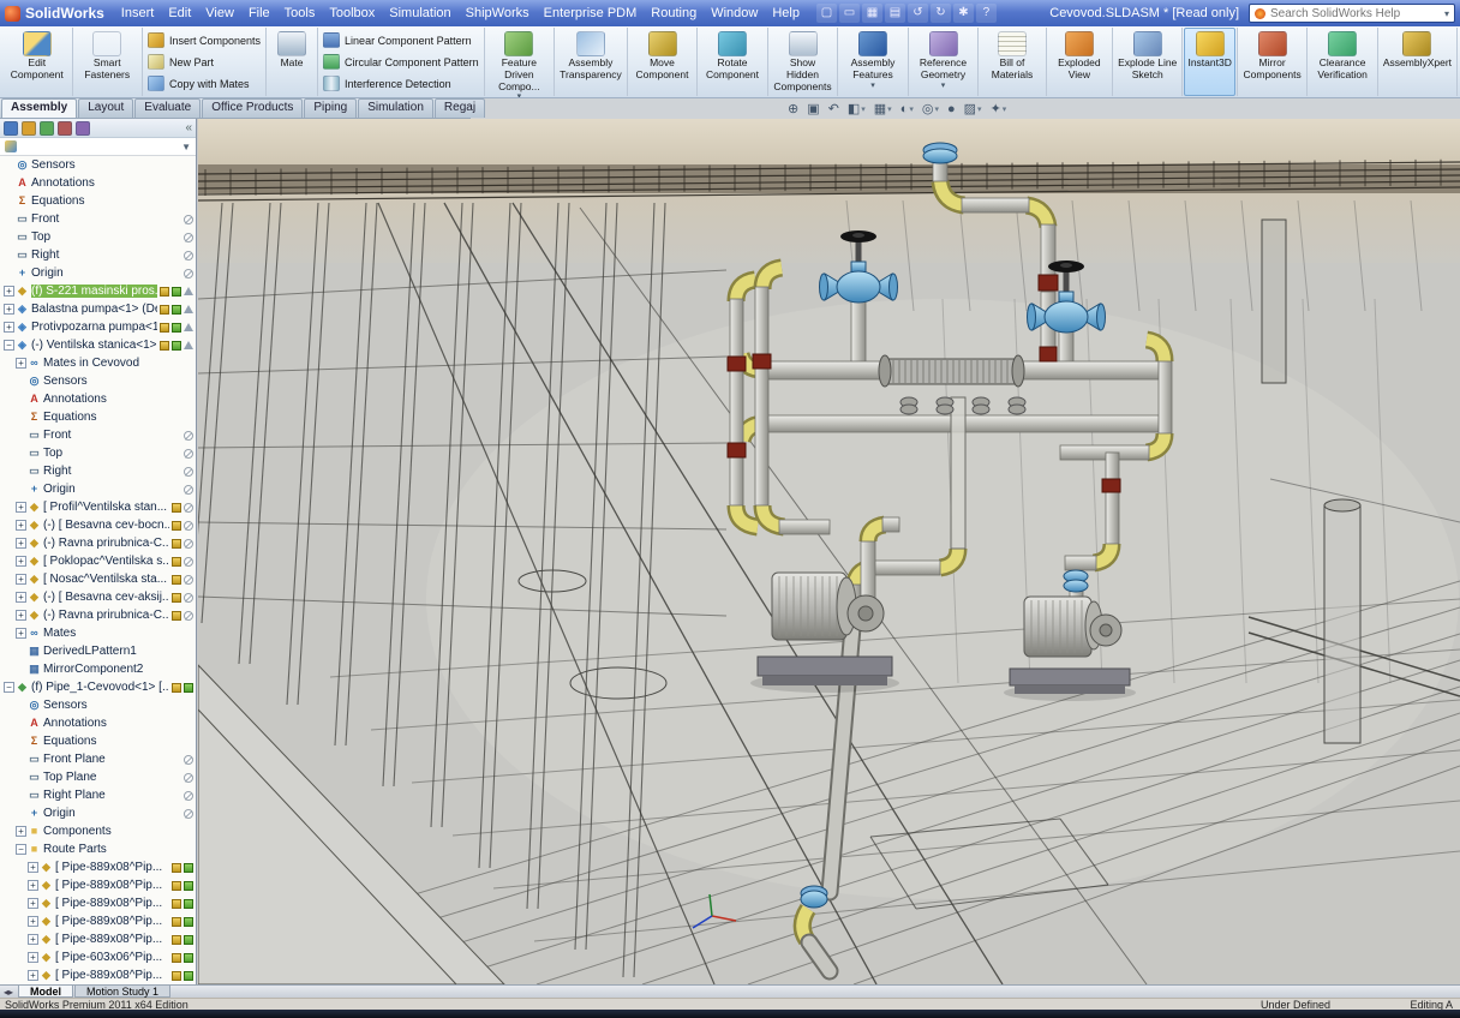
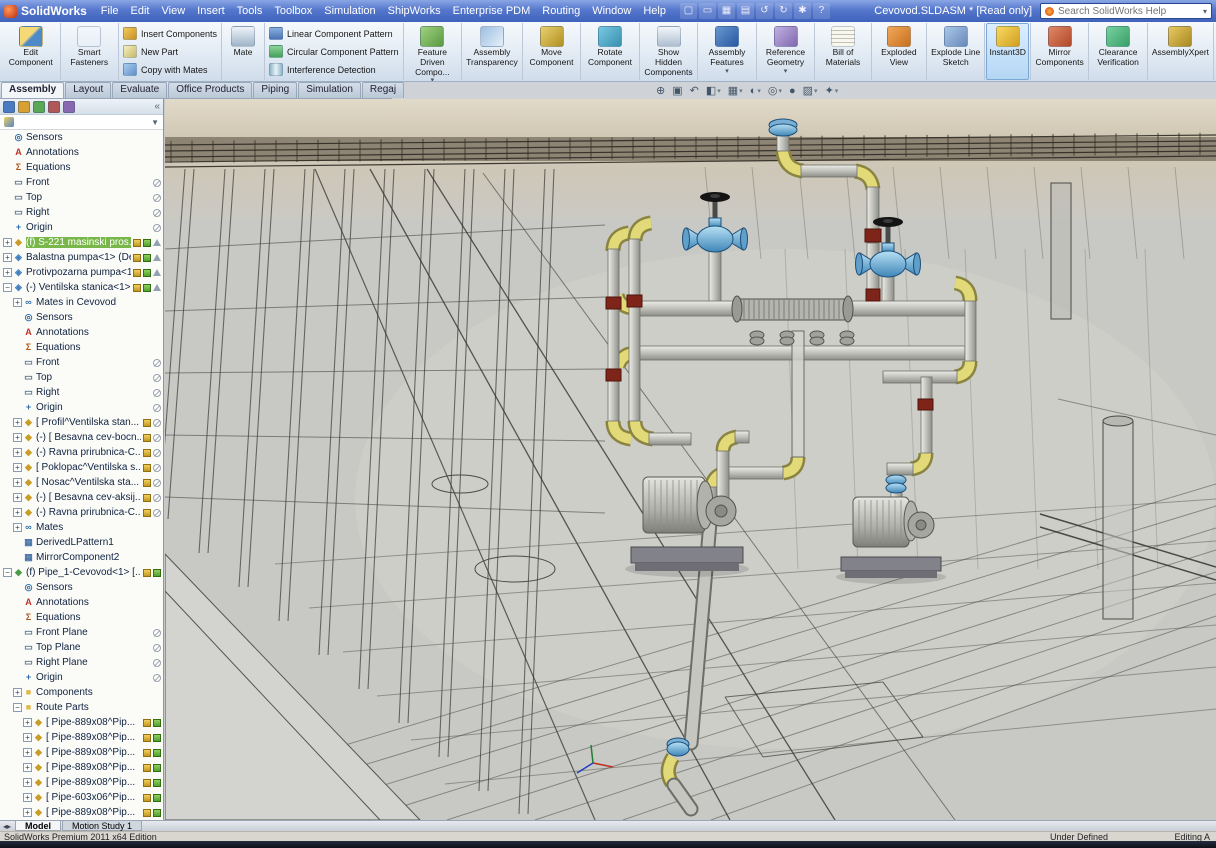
  SolidWorks
- Insert
+ File
  Edit
  View
- File
+ Insert
  Tools
  Toolbox
  Simulation
  ShipWorks
  Enterprise PDM
  Routing
  Window
  Help
  ▢
  ▭
  ▦
  ▤
  ↺
  ↻
  ✱
  ?
  Cevovod.SLDASM * [Read only]
  Search SolidWorks Help
  ▾
  Edit Component
  Smart Fasteners
  Insert Components
  New Part
  Copy with Mates
  Mate
  Linear Component Pattern
  Circular Component Pattern
  Interference Detection
  Feature Driven Compo...
  Assembly Transparency
  Move Component
  Rotate Component
  Show Hidden Components
  Assembly Features
  Reference Geometry
  Bill of Materials
  Exploded View
  Explode Line Sketch
  Instant3D
  Mirror Components
  Clearance Verification
  AssemblyXpert
  Assembly
  Layout
  Evaluate
  Office Products
  Piping
  Simulation
  Regaj
  ⊕
  ▣
  ↶
  ◧
  ▦
  ◐
  ◎
  ●
  ▨
  ✦
  «
  ▼
  ◎
  Sensors
  A
  Annotations
  Σ
  Equations
  ▭
  Front
  ▭
  Top
  ▭
  Right
  +
  Origin
  +
  ◆
  (f) S-221 masinski pros.
  +
  ◈
  Balastna pumpa<1> (D
  +
  ◈
  Protivpozarna pumpa<1
  −
  ◈
  (-) Ventilska stanica<1>
  +
  ∞
  Mates in Cevovod
  ◎
  Sensors
  A
  Annotations
  Σ
  Equations
  ▭
  Front
  ▭
  Top
  ▭
  Right
  +
  Origin
  +
  ◆
  [ Profil^Ventilska stan...
  +
  ◆
  (-) [ Besavna cev-bocn..
  +
  ◆
  (-) Ravna prirubnica-C..
  +
  ◆
  [ Poklopac^Ventilska s..
  +
  ◆
  [ Nosac^Ventilska sta...
  +
  ◆
  (-) [ Besavna cev-aksij..
  +
  ◆
  (-) Ravna prirubnica-C..
  +
  ∞
  Mates
  ▦
  DerivedLPattern1
  ▦
  MirrorComponent2
  −
  ◆
  (f) Pipe_1-Cevovod<1> [..
  ◎
  Sensors
  A
  Annotations
  Σ
  Equations
  ▭
  Front Plane
  ▭
  Top Plane
  ▭
  Right Plane
  +
  Origin
  +
  ■
  Components
  −
  ■
  Route Parts
  +
  ◆
  [ Pipe-889x08^Pip...
  +
  ◆
  [ Pipe-889x08^Pip...
  +
  ◆
  [ Pipe-889x08^Pip...
  +
  ◆
  [ Pipe-889x08^Pip...
  +
  ◆
  [ Pipe-889x08^Pip...
  +
  ◆
  [ Pipe-603x06^Pip...
  +
  ◆
  [ Pipe-889x08^Pip...
  ◂▸
  Model
  Motion Study 1
  SolidWorks Premium 2011 x64 Edition
  Under Defined
  Editing A
